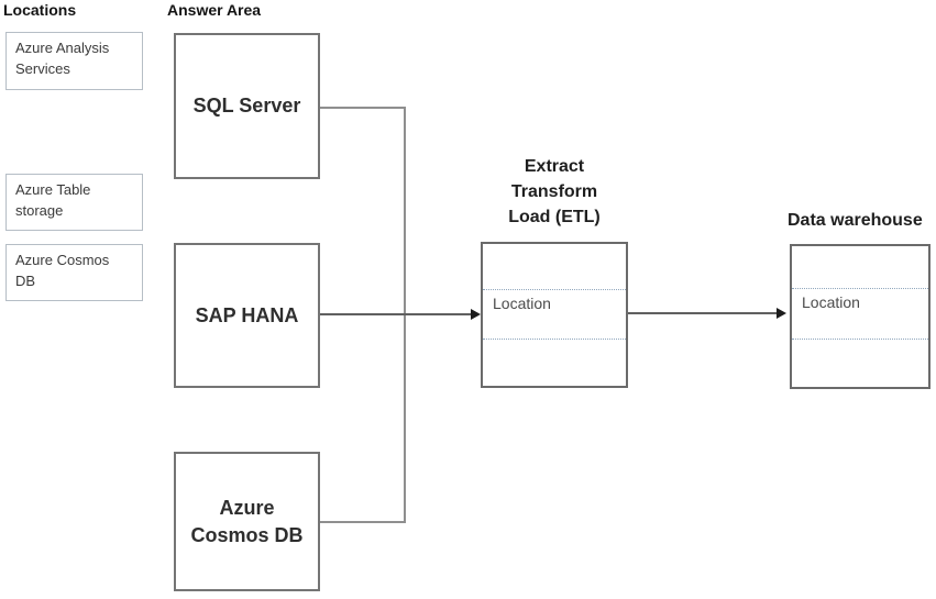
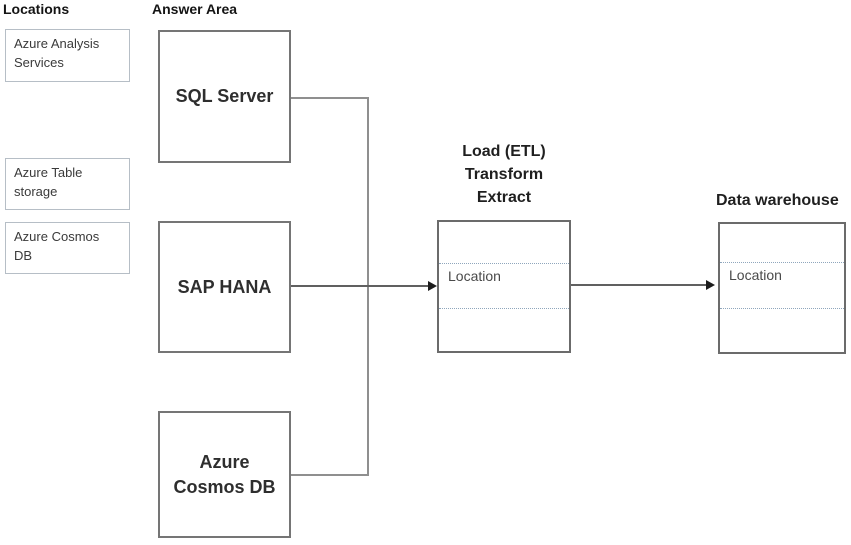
  Locations
  Answer Area
  Azure Analysis Services
  Azure Table storage
  Azure Cosmos DB
  SQL Server
  SAP HANA
  Azure Cosmos DB
- Extract
+ Load (ETL)
  Transform
- Load (ETL)
+ Extract
  Location
  Data warehouse
  Location
